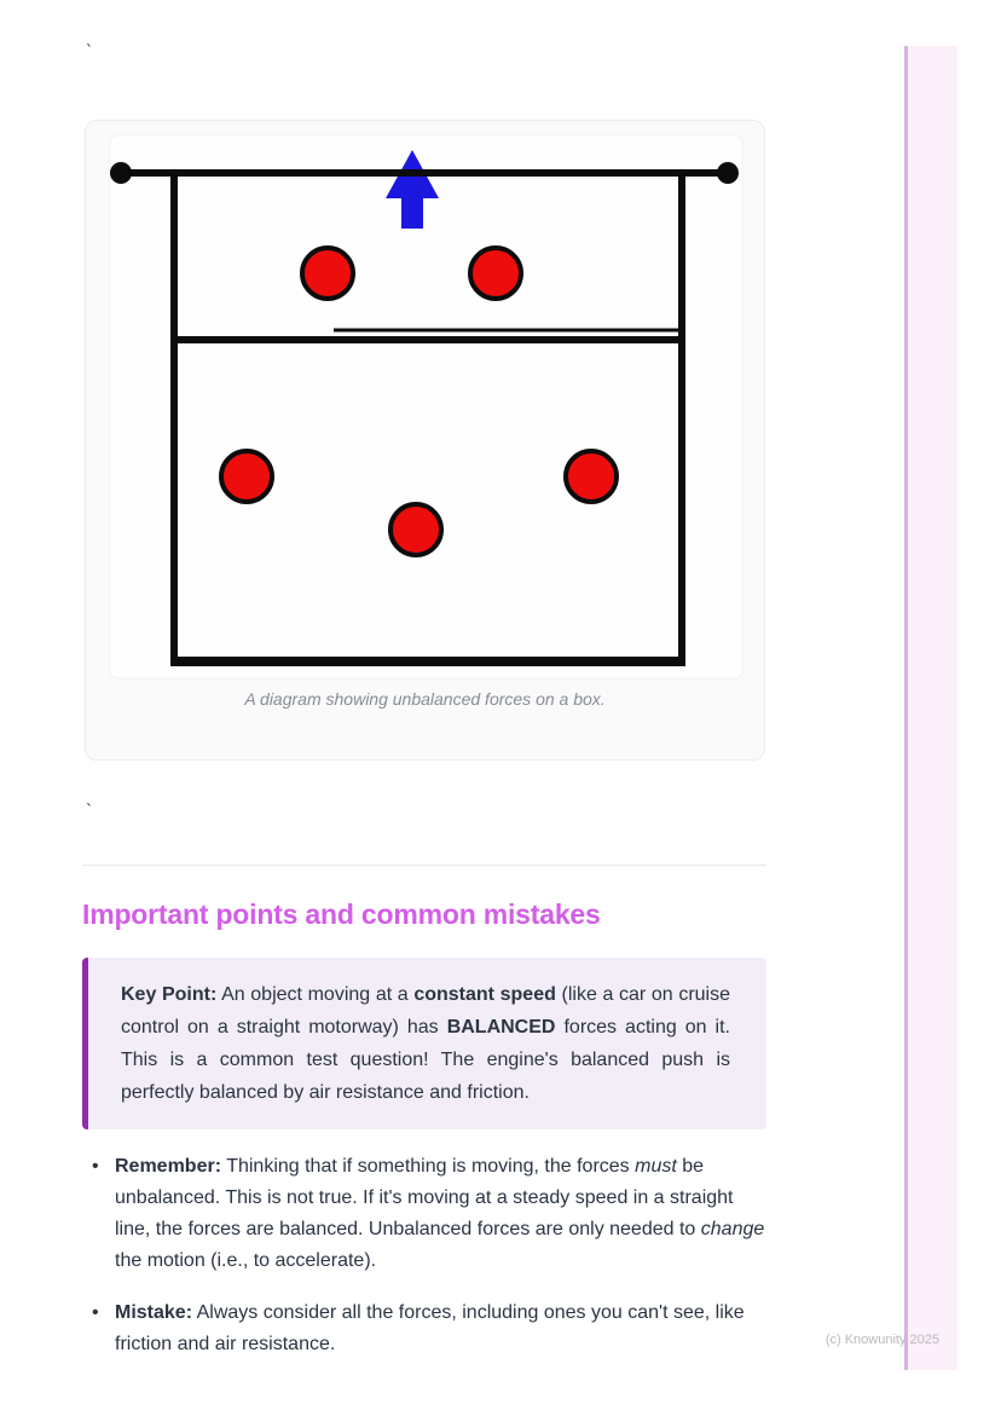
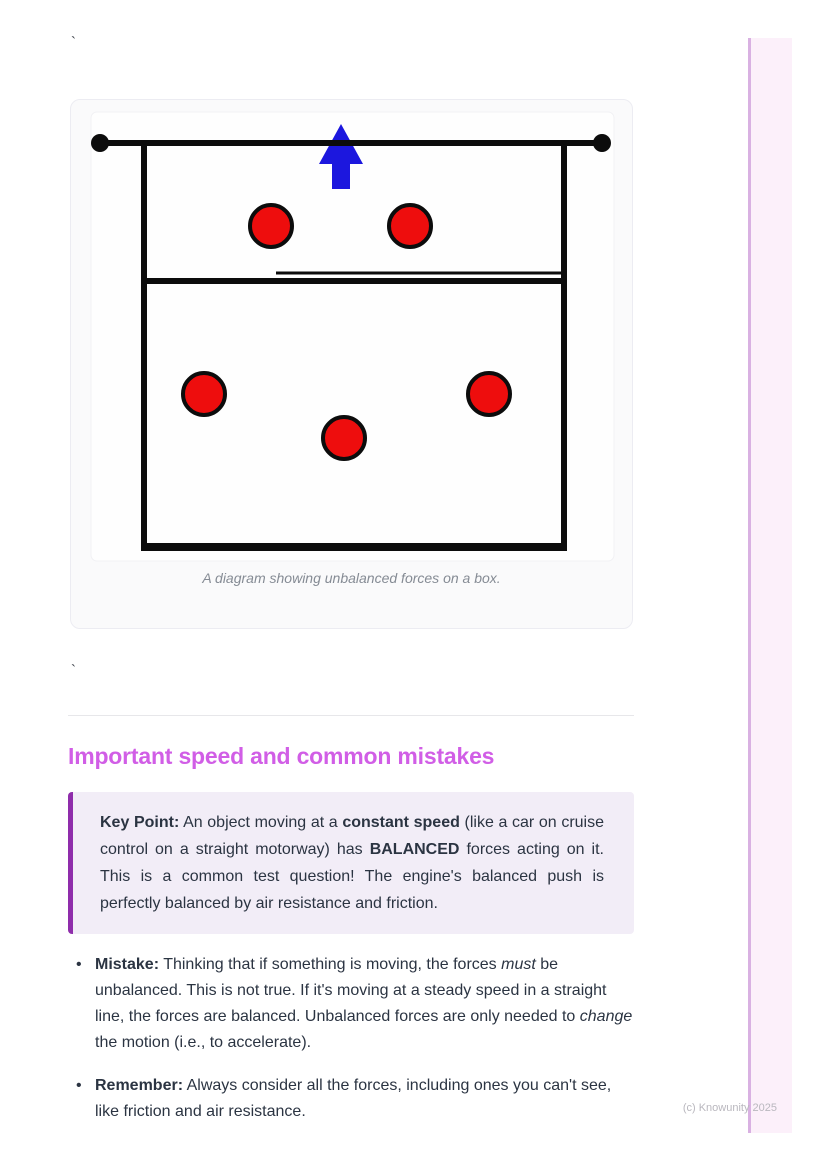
  `
  A diagram showing unbalanced forces on a box.
  `
- Important points and common mistakes
+ Important speed and common mistakes
  Key Point: An object moving at a constant speed (like a car on cruise control on a straight motorway) has BALANCED forces acting on it. This is a common test question! The engine's balanced push is perfectly balanced by air resistance and friction.
  •
- Remember: Thinking that if something is moving, the forces must be unbalanced. This is not true. If it's moving at a steady speed in a straight line, the forces are balanced. Unbalanced forces are only needed to change the motion (i.e., to accelerate).
+ Mistake: Thinking that if something is moving, the forces must be unbalanced. This is not true. If it's moving at a steady speed in a straight line, the forces are balanced. Unbalanced forces are only needed to change the motion (i.e., to accelerate).
  •
- Mistake: Always consider all the forces, including ones you can't see, like friction and air resistance.
+ Remember: Always consider all the forces, including ones you can't see, like friction and air resistance.
  (c) Knowunity 2025
